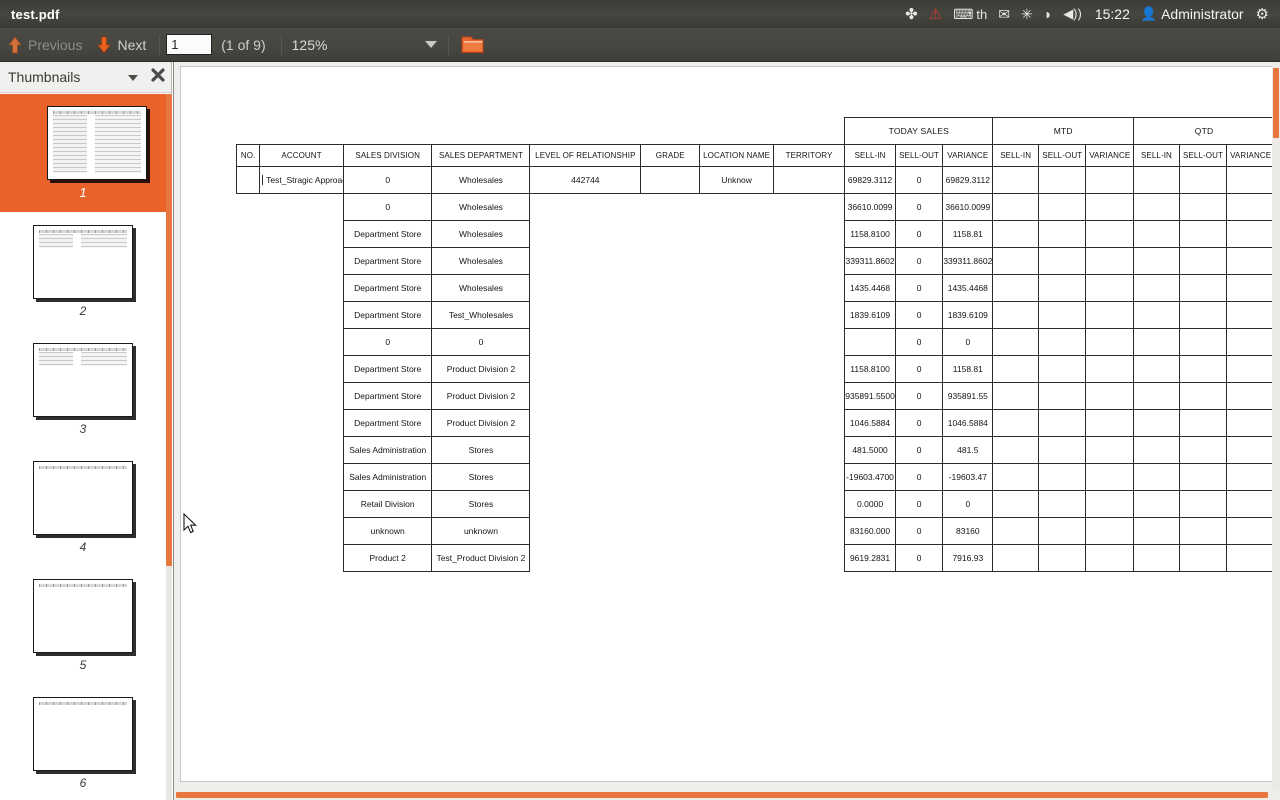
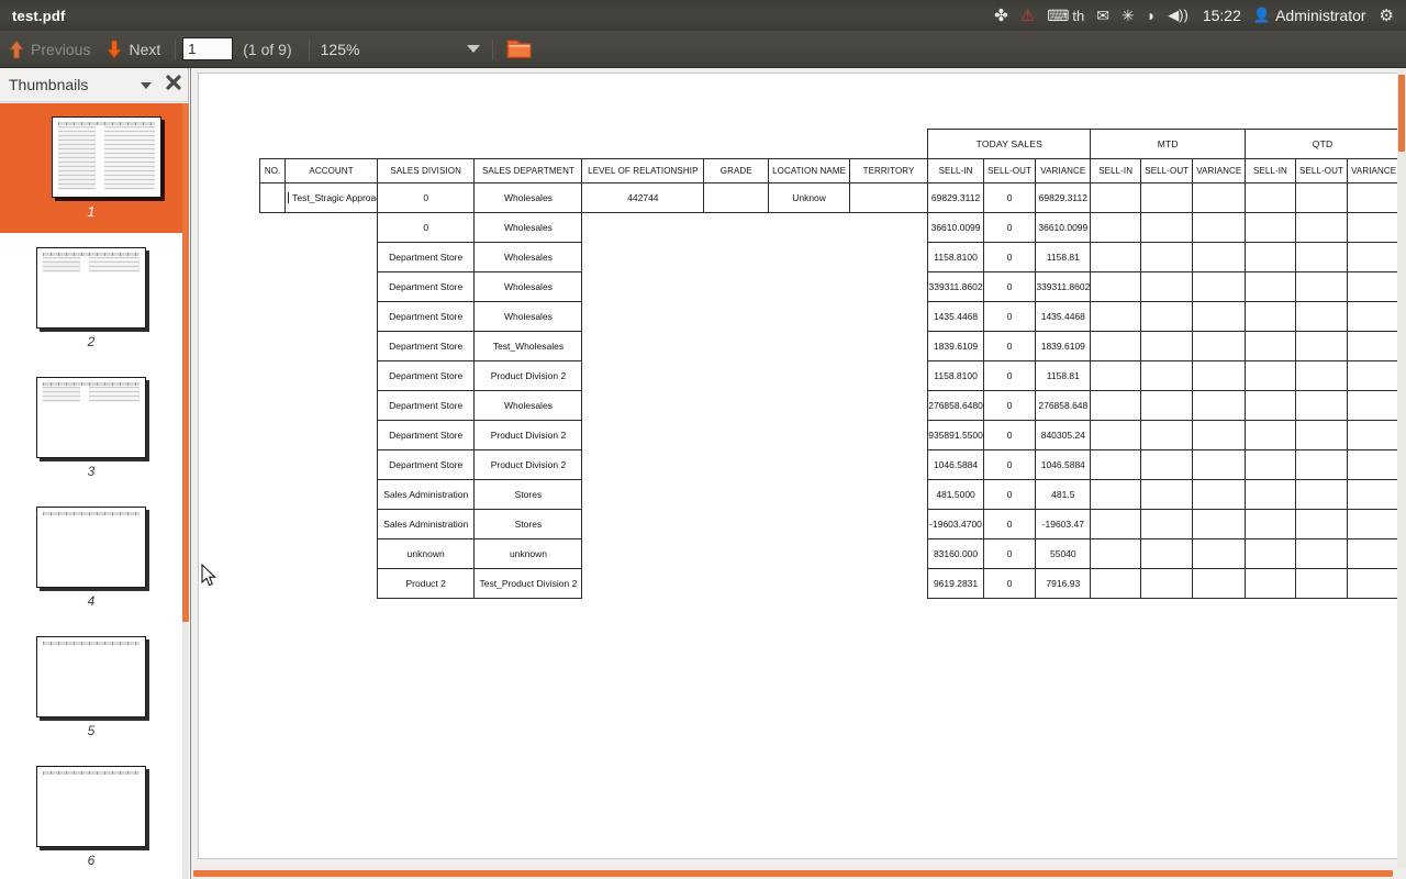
  test.pdf
  ✤
  ⚠
  ⌨
  th
  ✉
  ✳
  ◗
  ◀))
  15:22
  👤
  Administrator
  ⚙
  Previous
  Next
  1
  (1 of 9)
  125%
  Thumbnails
  1
  2
  3
  4
  5
  6
  	TODAY SALES	MTD	QTD
  NO.	ACCOUNT	SALES DIVISION	SALES DEPARTMENT	LEVEL OF RELATIONSHIP	GRADE	LOCATION NAME	TERRITORY	SELL-IN	SELL-OUT	VARIANCE	SELL-IN	SELL-OUT	VARIANCE	SELL-IN	SELL-OUT	VARIANCE
  	Test_Stragic Approa	0	Wholesales	442744		Unknow		69829.3112	0	69829.3112
  		0	Wholesales					36610.0099	0	36610.0099
  		Department Store	Wholesales					1158.8100	0	1158.81
  		Department Store	Wholesales					339311.8602	0	339311.8602
  		Department Store	Wholesales					1435.4468	0	1435.4468
  		Department Store	Test_Wholesales					1839.6109	0	1839.6109
- 		0	0						0	0
  		Department Store	Product Division 2					1158.8100	0	1158.81
+ 		Department Store	Wholesales					276858.6480	0	276858.648
- 		Department Store	Product Division 2					935891.5500	0	935891.55
+ 		Department Store	Product Division 2					935891.5500	0	840305.24
  		Department Store	Product Division 2					1046.5884	0	1046.5884
  		Sales Administration	Stores					481.5000	0	481.5
  		Sales Administration	Stores					-19603.4700	0	-19603.47
- 		Retail Division	Stores					0.0000	0	0
- 		unknown	unknown					83160.000	0	83160
+ 		unknown	unknown					83160.000	0	55040
  		Product 2	Test_Product Division 2					9619.2831	0	7916.93
